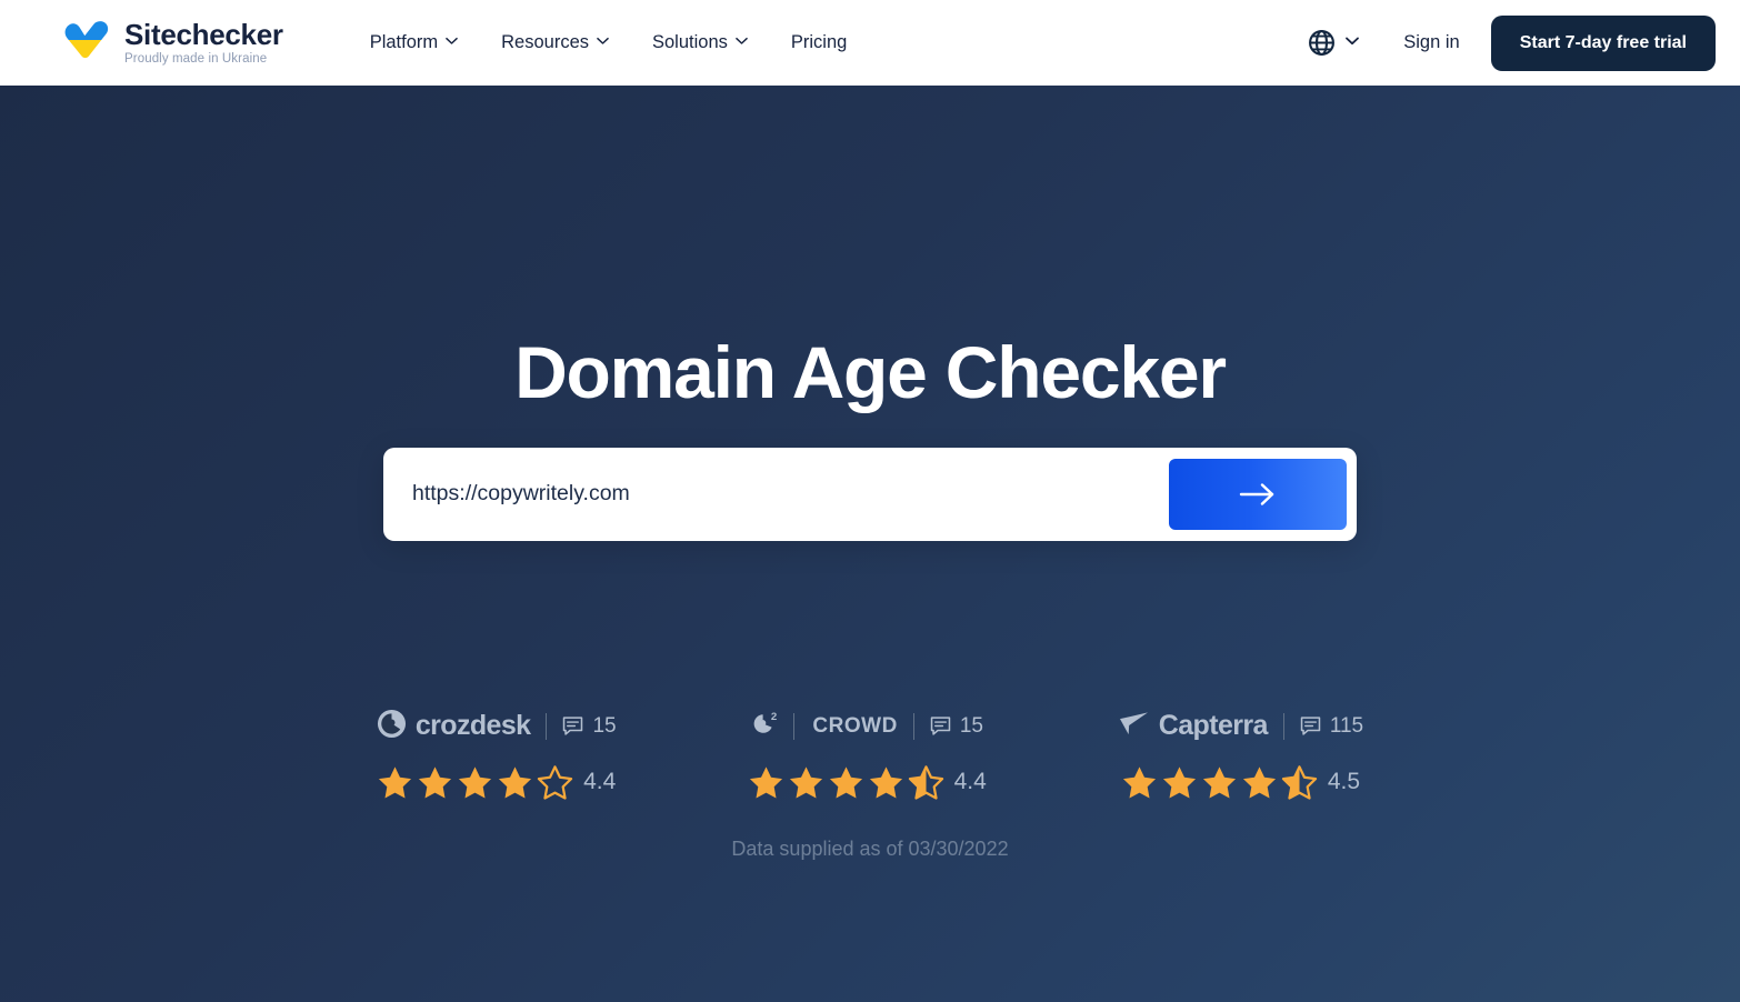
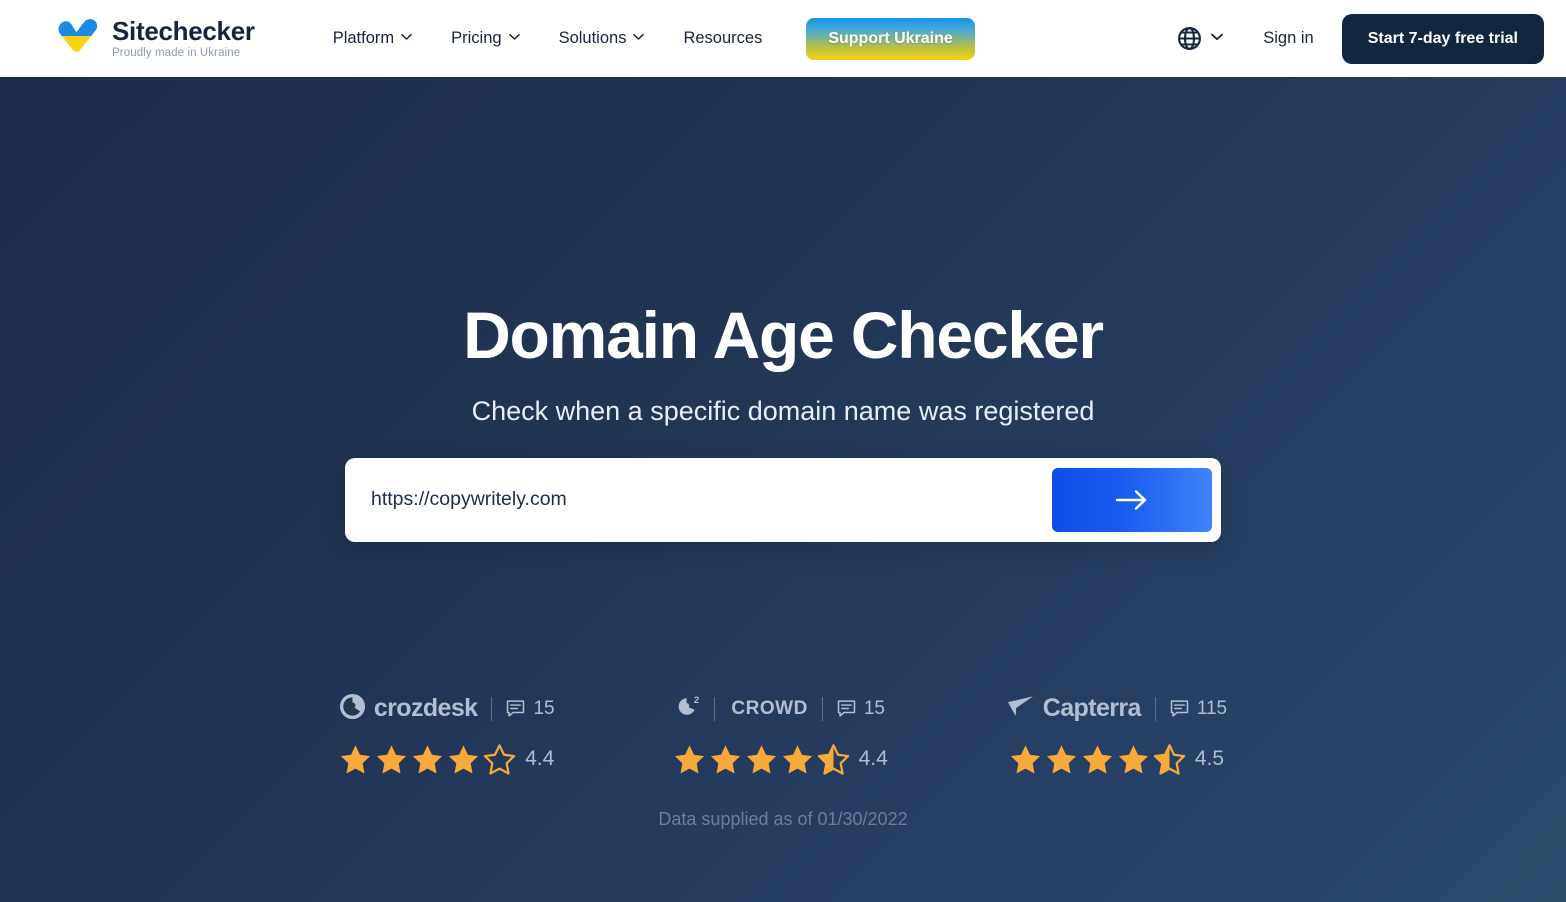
  Sitechecker
  Proudly made in Ukraine
  Platform
- Resources
+ Pricing
  Solutions
- Pricing
+ Resources
+ Support Ukraine
  Sign in
  Start 7-day free trial
  Domain Age Checker
+ Check when a specific domain name was registered
  https://copywritely.com
  crozdesk
  15
  4.4
  2
  CROWD
  15
  4.4
  Capterra
  115
  4.5
- Data supplied as of 03/30/2022
+ Data supplied as of 01/30/2022
